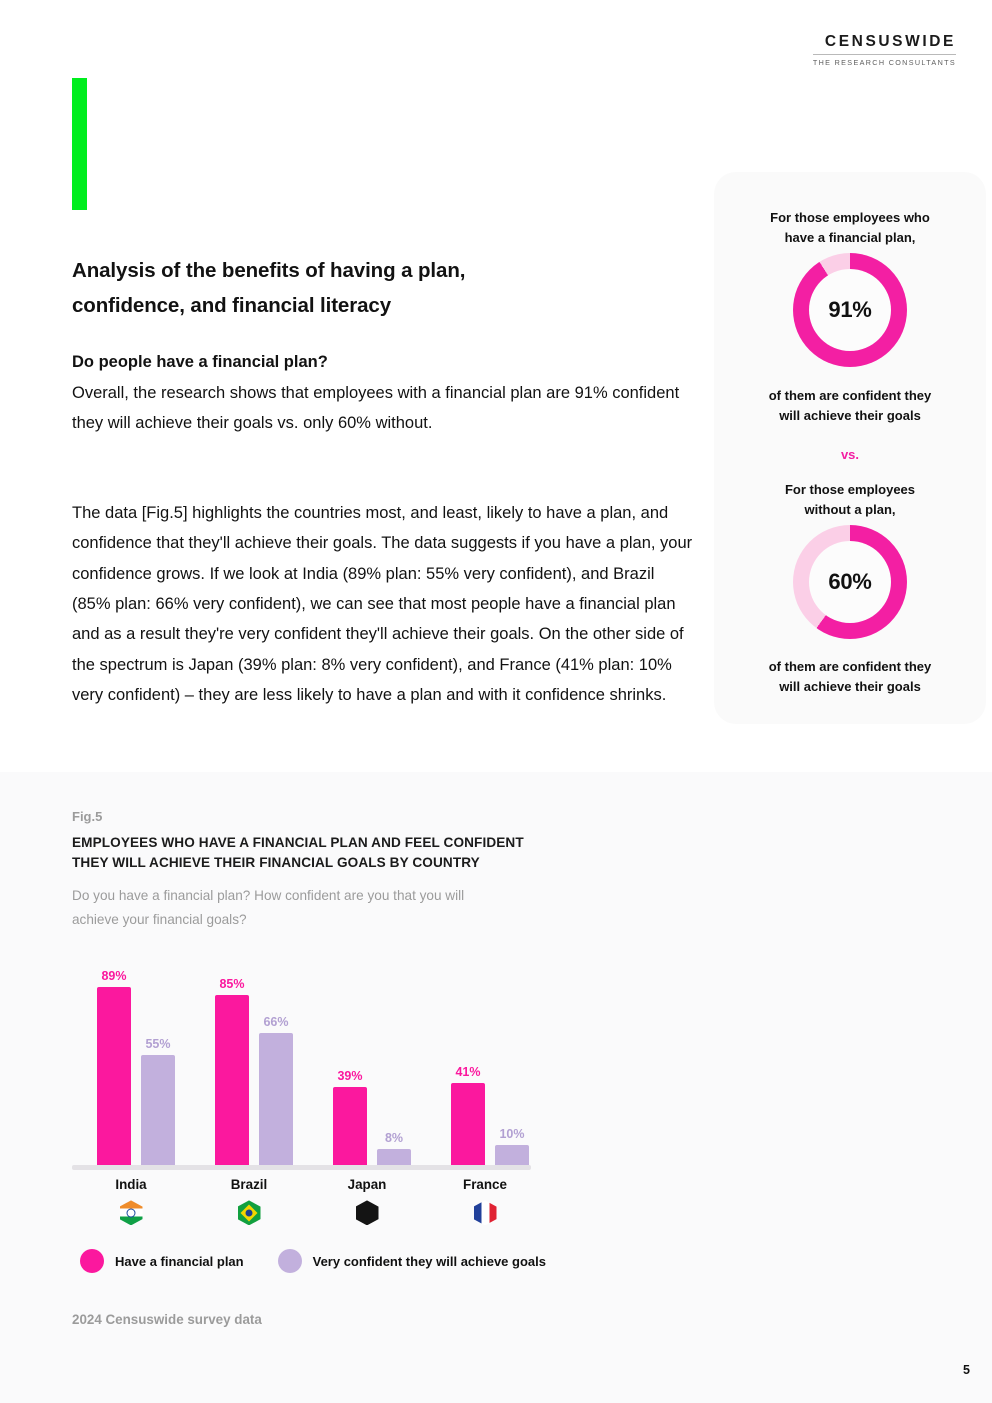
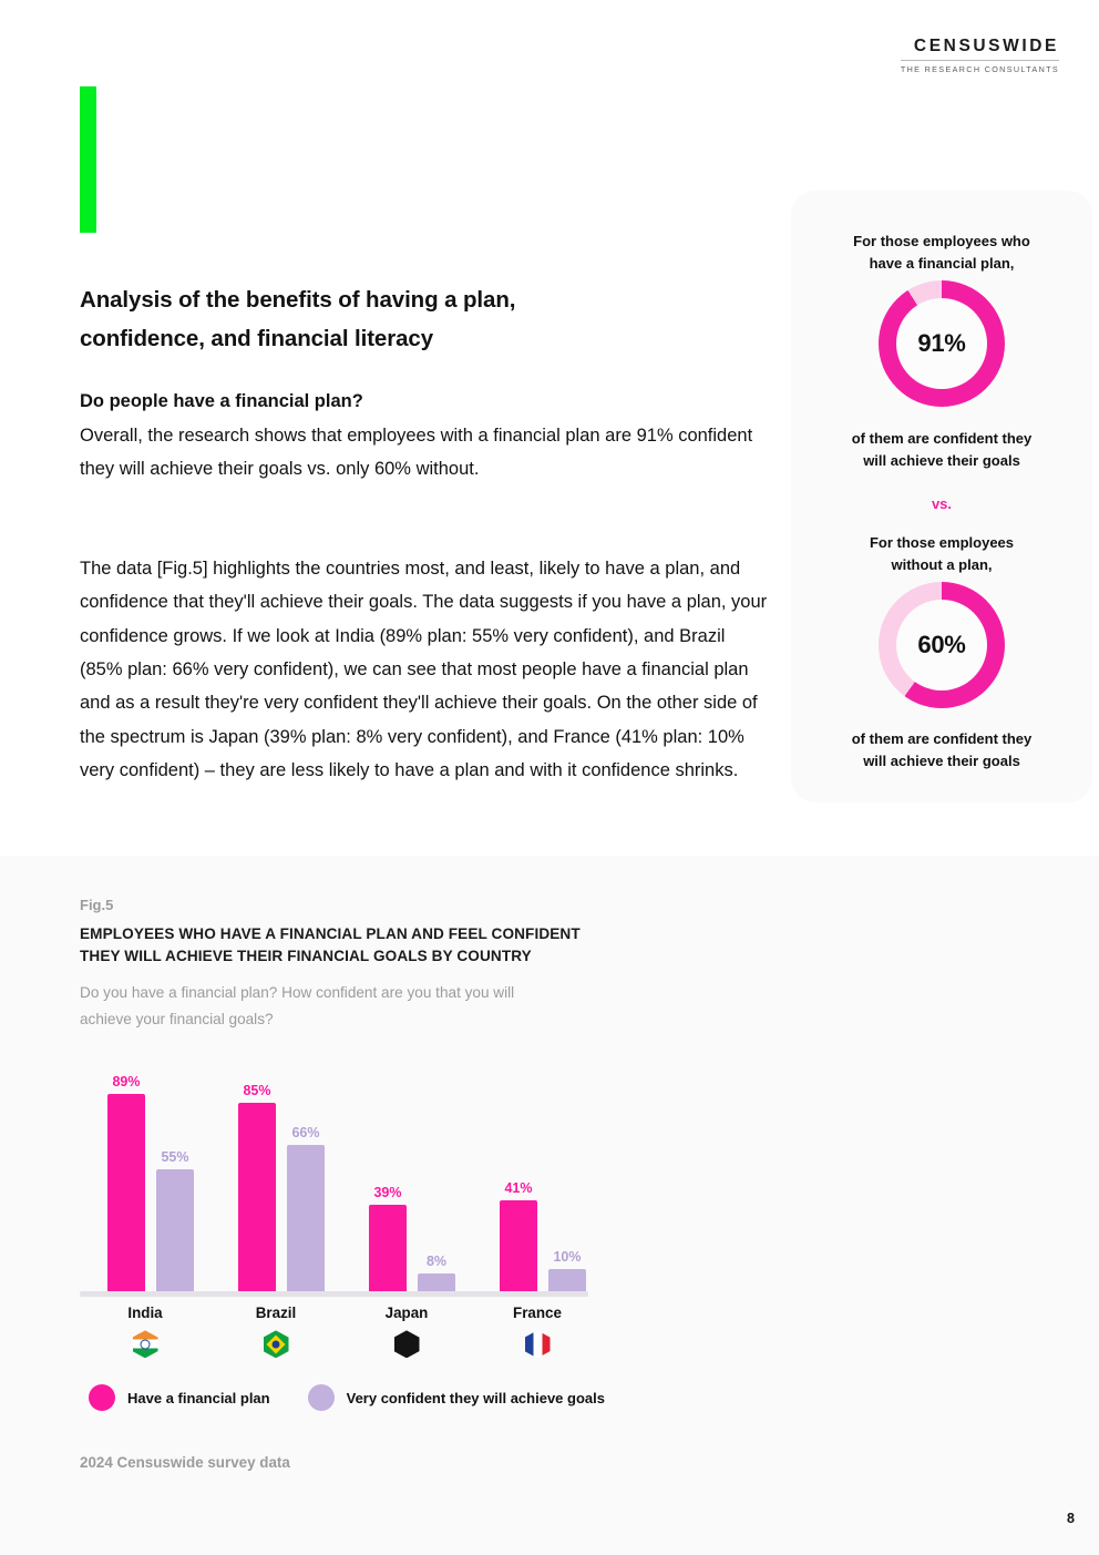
  CENSUSWIDE
  THE RESEARCH CONSULTANTS
  Analysis of the benefits of having a plan,
  confidence, and financial literacy
  Do people have a financial plan?
  Overall, the research shows that employees with a financial plan are 91% confident they will achieve their goals vs. only 60% without.
  The data [Fig.5] highlights the countries most, and least, likely to have a plan, and confidence that they'll achieve their goals. The data suggests if you have a plan, your confidence grows. If we look at India (89% plan: 55% very confident), and Brazil (85% plan: 66% very confident), we can see that most people have a financial plan and as a result they're very confident they'll achieve their goals. On the other side of the spectrum is Japan (39% plan: 8% very confident), and France (41% plan: 10% very confident) – they are less likely to have a plan and with it confidence shrinks.
  For those employees who
  have a financial plan,
  91%
  of them are confident they
  will achieve their goals
  vs.
  For those employees
  without a plan,
  60%
  of them are confident they
  will achieve their goals
  Fig.5
  EMPLOYEES WHO HAVE A FINANCIAL PLAN AND FEEL CONFIDENT
  THEY WILL ACHIEVE THEIR FINANCIAL GOALS BY COUNTRY
  Do you have a financial plan? How confident are you that you will
  achieve your financial goals?
  89%
  55%
  85%
  66%
  39%
  8%
  41%
  10%
  India
  Brazil
  Japan
  France
  Have a financial plan
  Very confident they will achieve goals
  2024 Censuswide survey data
- 5
+ 8
